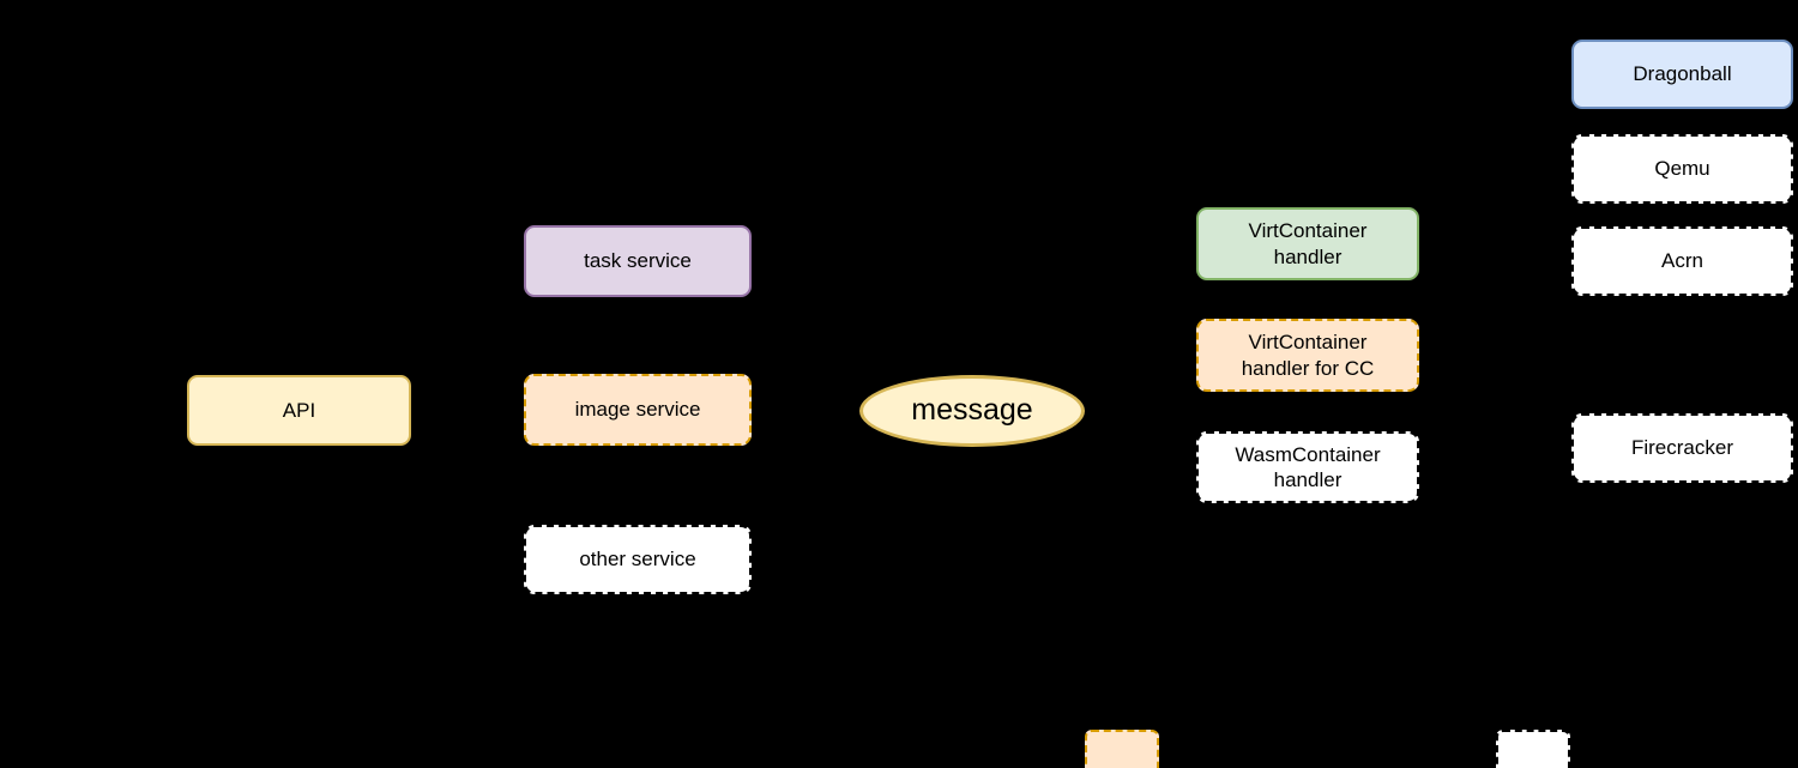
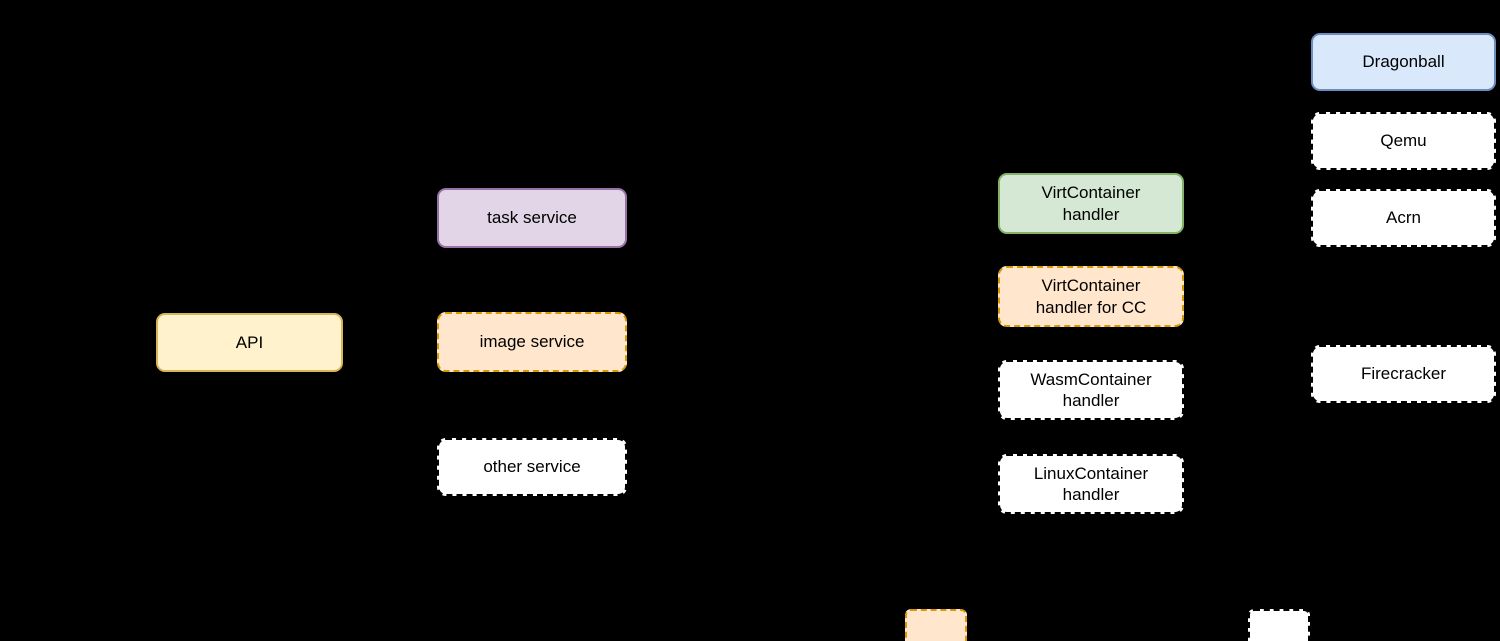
  API
  task service
  image service
  other service
- message
  VirtContainer handler
  VirtContainer handler for CC
  WasmContainer handler
+ LinuxContainer handler
  Dragonball
  Qemu
  Acrn
  Firecracker
